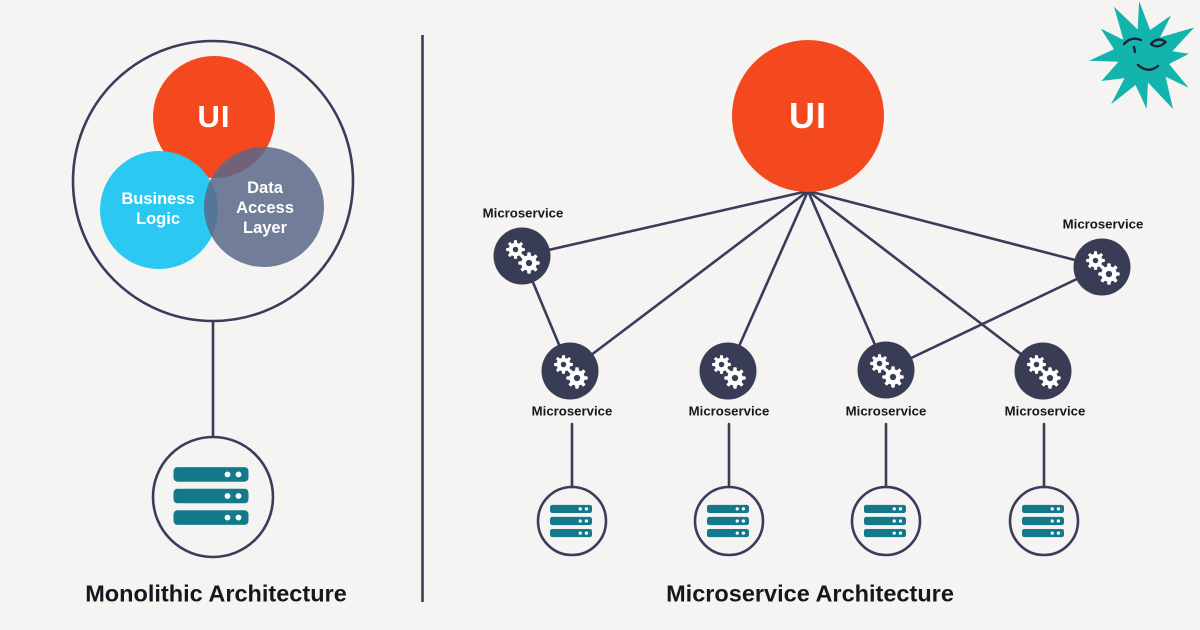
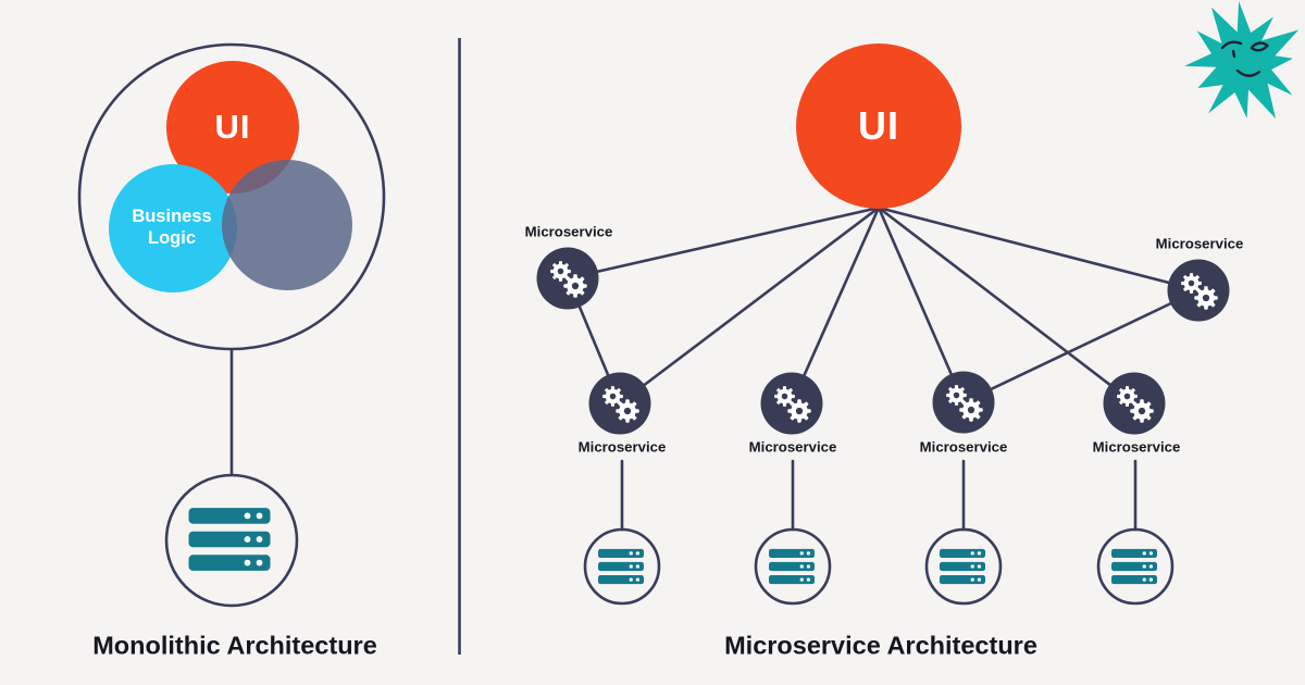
  UI
  Business Logic
- Data Access Layer
  UI
  Microservice
  Microservice
  Microservice
  Microservice
  Microservice
  Microservice
  Monolithic Architecture
  Microservice Architecture
